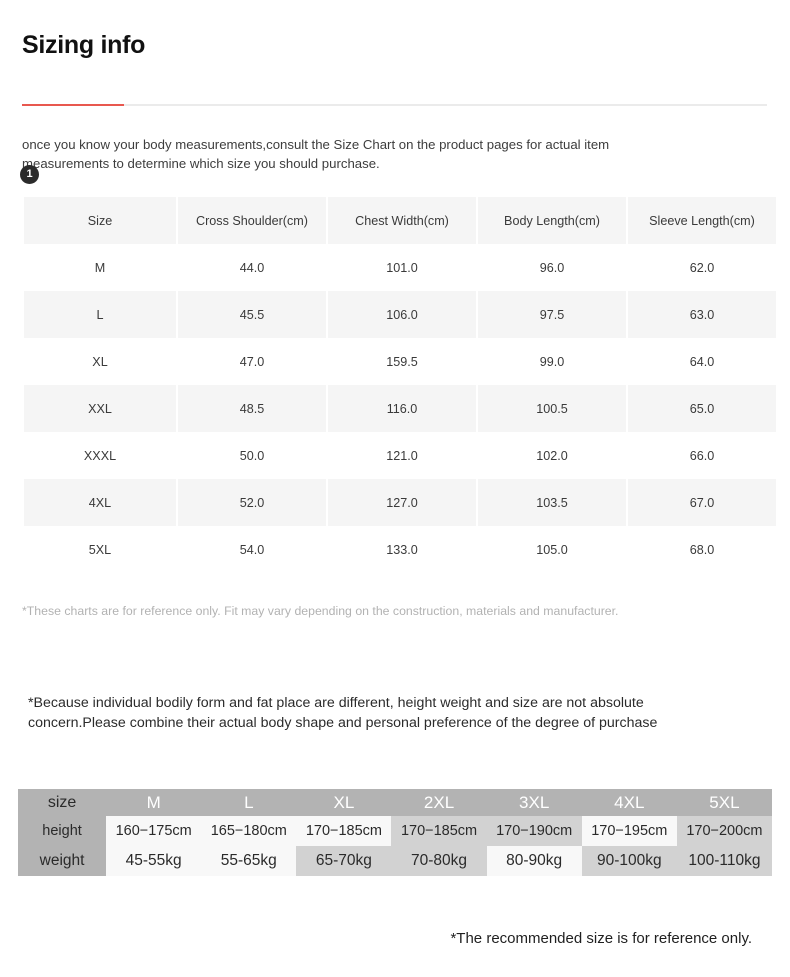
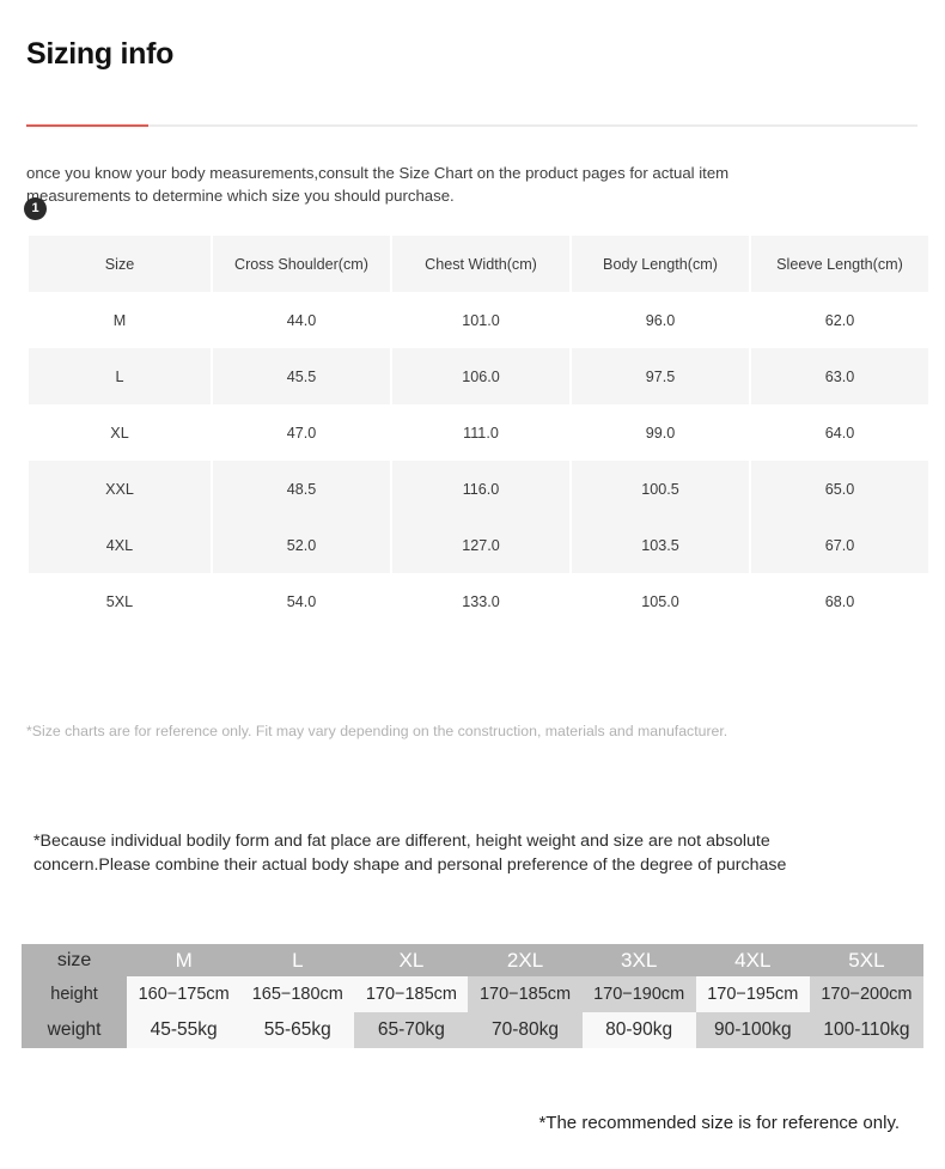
  Sizing info
  once you know your body measurements,consult the Size Chart on the product pages for actual item measurements to determine which size you should purchase.
  1
  Size	Cross Shoulder(cm)	Chest Width(cm)	Body Length(cm)	Sleeve Length(cm)
  M	44.0	101.0	96.0	62.0
  L	45.5	106.0	97.5	63.0
- XL	47.0	159.5	99.0	64.0
+ XL	47.0	111.0	99.0	64.0
  XXL	48.5	116.0	100.5	65.0
- XXXL	50.0	121.0	102.0	66.0
  4XL	52.0	127.0	103.5	67.0
  5XL	54.0	133.0	105.0	68.0
- *These charts are for reference only. Fit may vary depending on the construction, materials and manufacturer.
+ *Size charts are for reference only. Fit may vary depending on the construction, materials and manufacturer.
  *Because individual bodily form and fat place are different, height weight and size are not absolute concern.Please combine their actual body shape and personal preference of the degree of purchase
  size	M	L	XL	2XL	3XL	4XL	5XL
  height	160−175cm	165−180cm	170−185cm	170−185cm	170−190cm	170−195cm	170−200cm
  weight	45-55kg	55-65kg	65-70kg	70-80kg	80-90kg	90-100kg	100-110kg
  *The recommended size is for reference only.
